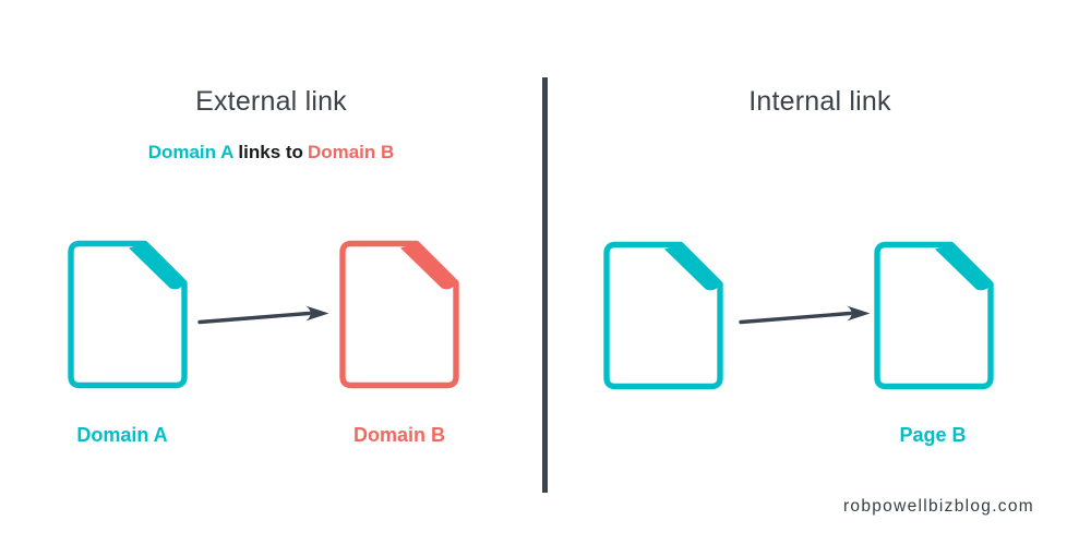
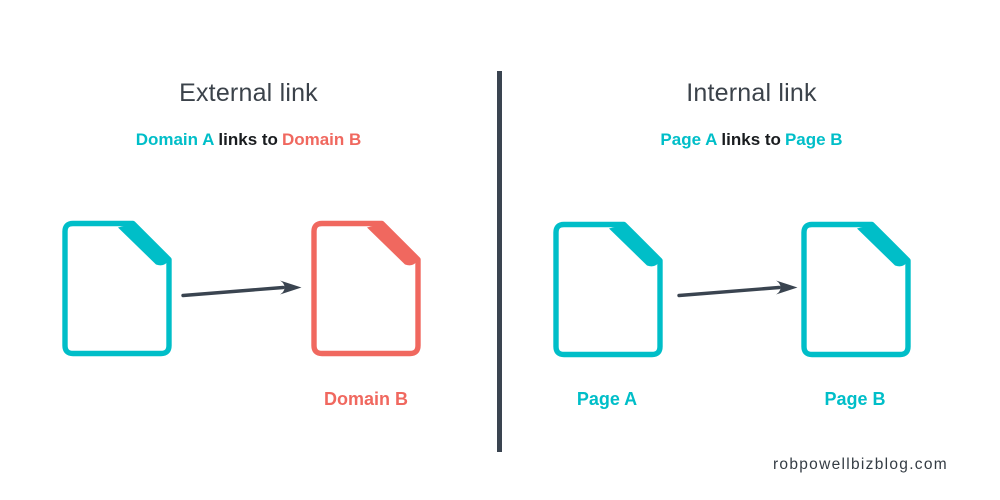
  External link
  Domain A links to Domain B
- Domain A
  Domain B
  Internal link
+ Page A links to Page B
+ Page A
  Page B
  robpowellbizblog.com
